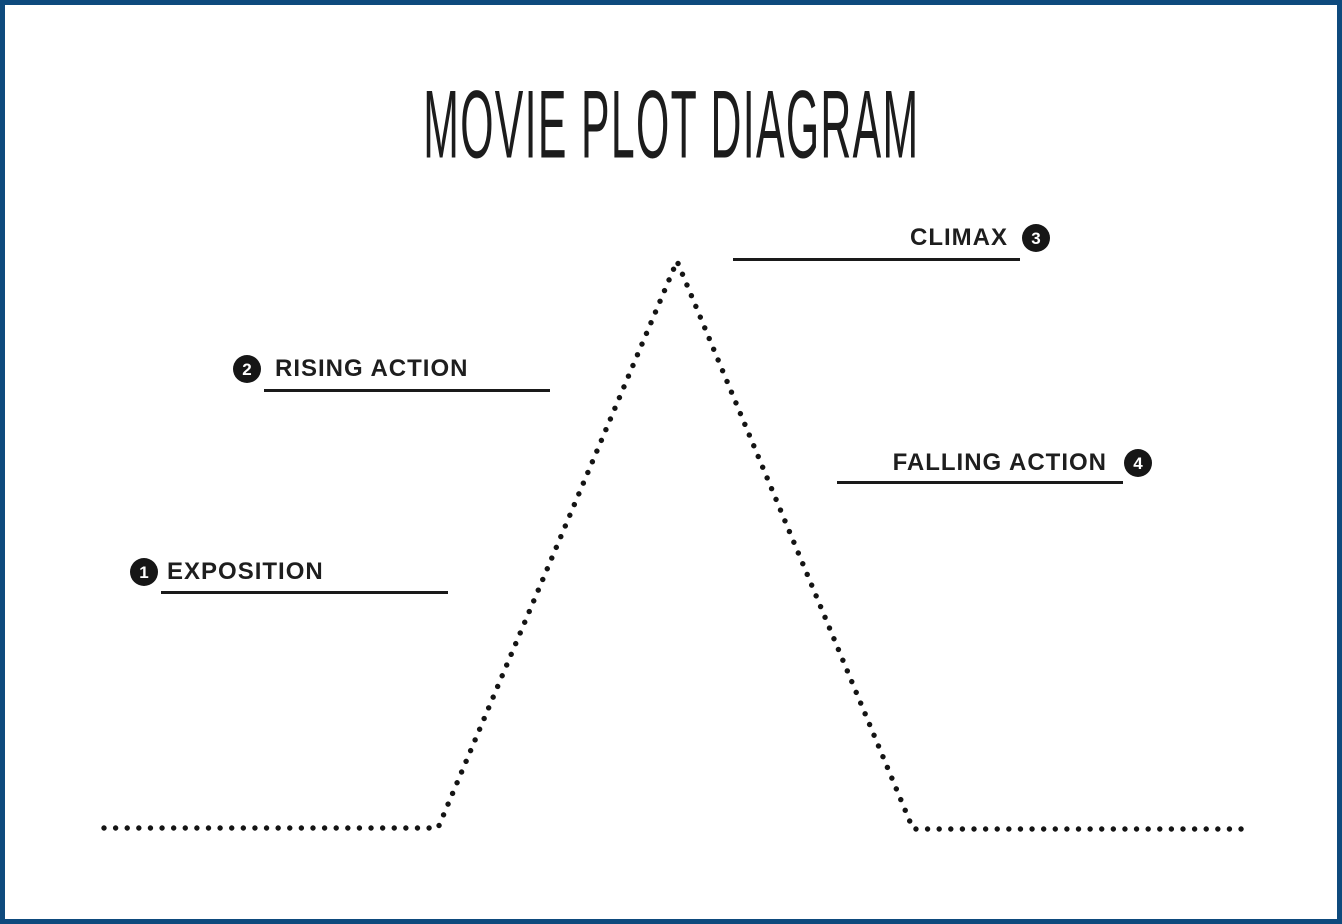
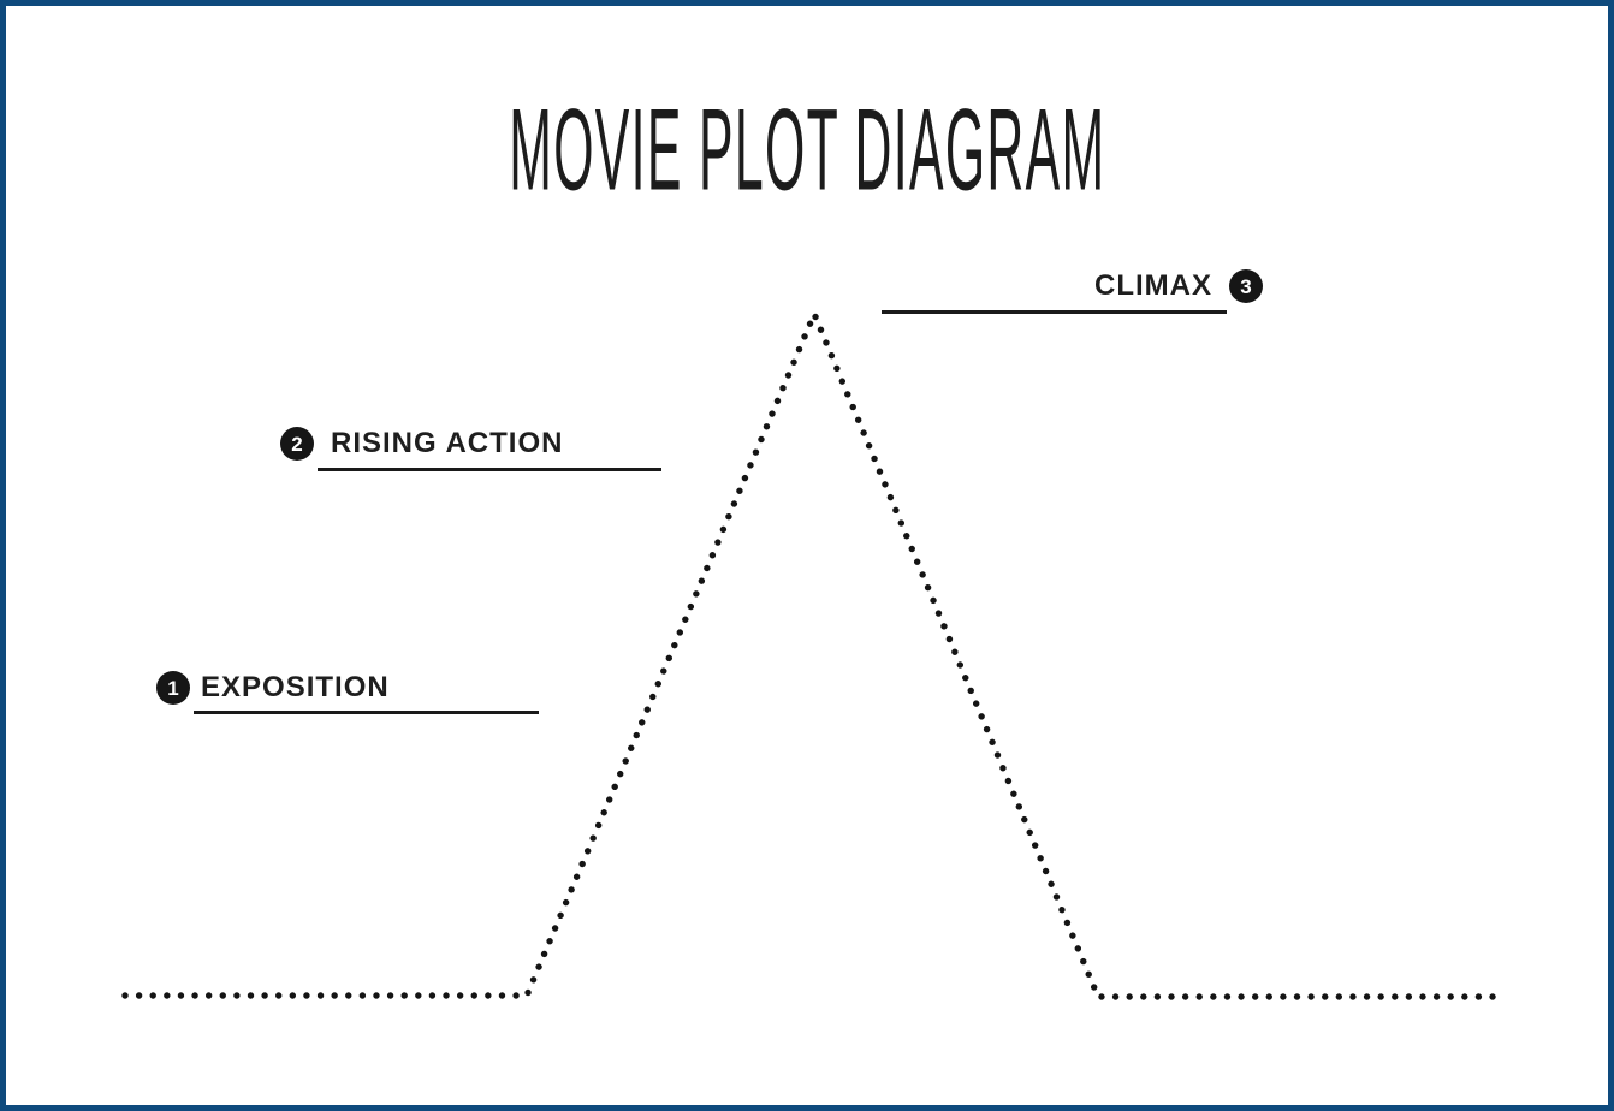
  MOVIE PLOT DIAGRAM
  1
  EXPOSITION
  2
  RISING ACTION
  3
  CLIMAX
- 4
- FALLING ACTION
